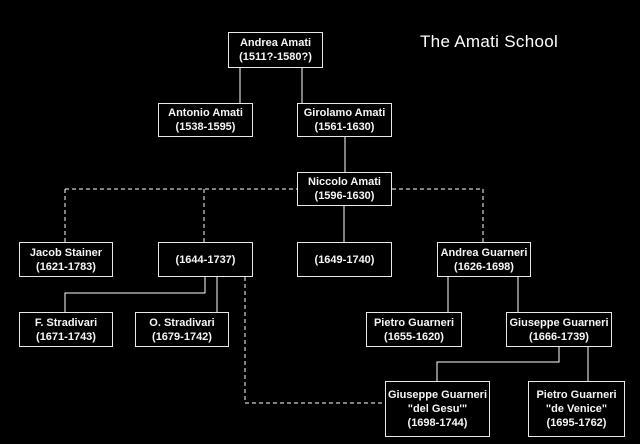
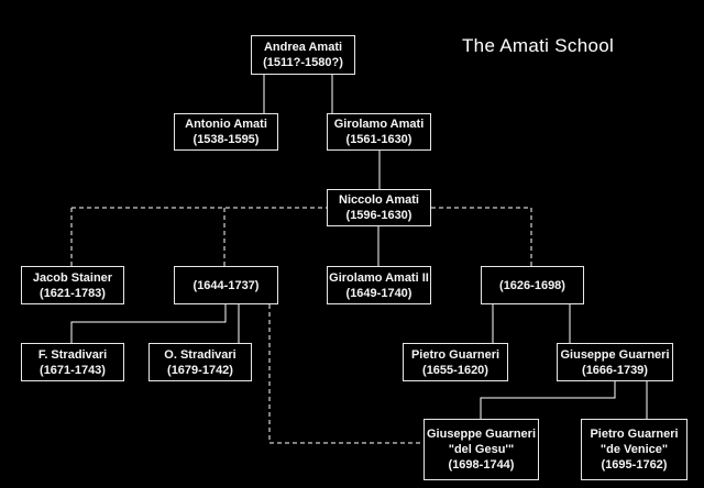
  The Amati School
  Andrea Amati
  (1511?-1580?)
  Antonio Amati
  (1538-1595)
  Girolamo Amati
  (1561-1630)
  Niccolo Amati
  (1596-1630)
  Jacob Stainer
  (1621-1783)
  (1644-1737)
+ Girolamo Amati II
  (1649-1740)
- Andrea Guarneri
  (1626-1698)
  F. Stradivari
  (1671-1743)
  O. Stradivari
  (1679-1742)
  Pietro Guarneri
  (1655-1620)
  Giuseppe Guarneri
  (1666-1739)
  Giuseppe Guarneri
  "del Gesu'"
  (1698-1744)
  Pietro Guarneri
  "de Venice"
  (1695-1762)
